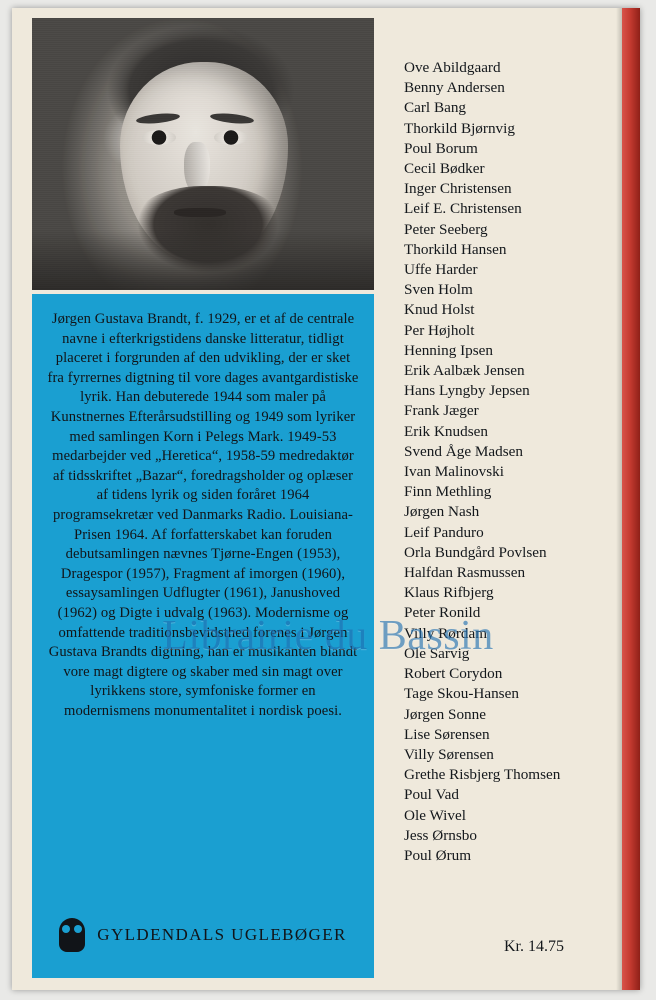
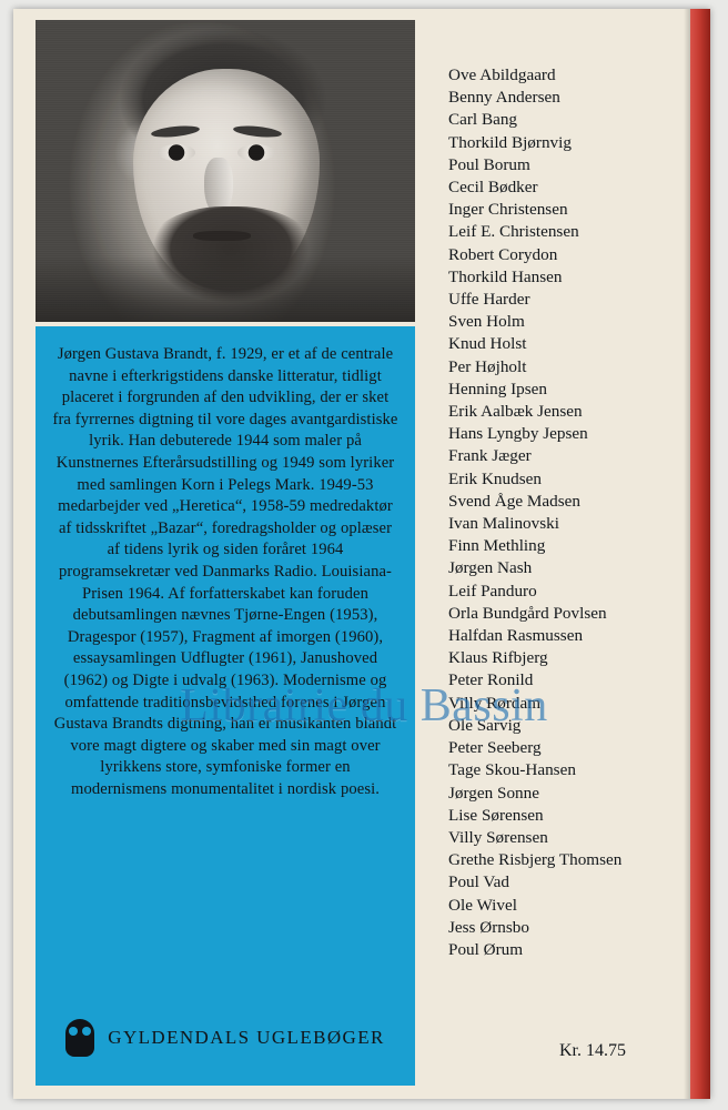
  Jørgen Gustava Brandt, f. 1929, er et af de centrale navne i efterkrigstidens danske litteratur, tidligt placeret i forgrunden af den udvikling, der er sket fra fyrrernes digtning til vore dages avantgardistiske lyrik. Han debuterede 1944 som maler på Kunstnernes Efterårsudstilling og 1949 som lyriker med samlingen Korn i Pelegs Mark. 1949-53 medarbejder ved „Heretica“, 1958-59 medredaktør af tidsskriftet „Bazar“, foredragsholder og oplæser af tidens lyrik og siden foråret 1964 programsekretær ved Danmarks Radio. Louisiana-Prisen 1964. Af forfatterskabet kan foruden debutsamlingen nævnes Tjørne-Engen (1953), Dragespor (1957), Fragment af imorgen (1960), essaysamlingen Udflugter (1961), Janushoved (1962) og Digte i udvalg (1963). Modernisme og omfattende traditionsbevidsthed forenes i Jørgen Gustava Brandts digtning, han er musikanten blandt vore magt digtere og skaber med sin magt over lyrikkens store, symfoniske former en modernismens monumentalitet i nordisk poesi.
  GYLDENDALS UGLEBØGER
  Ove Abildgaard
  Benny Andersen
  Carl Bang
  Thorkild Bjørnvig
  Poul Borum
  Cecil Bødker
  Inger Christensen
  Leif E. Christensen
- Peter Seeberg
+ Robert Corydon
  Thorkild Hansen
  Uffe Harder
  Sven Holm
  Knud Holst
  Per Højholt
  Henning Ipsen
  Erik Aalbæk Jensen
  Hans Lyngby Jepsen
  Frank Jæger
  Erik Knudsen
  Svend Åge Madsen
  Ivan Malinovski
  Finn Methling
  Jørgen Nash
  Leif Panduro
  Orla Bundgård Povlsen
  Halfdan Rasmussen
  Klaus Rifbjerg
  Peter Ronild
  Villy Rørdam
  Ole Sarvig
- Robert Corydon
+ Peter Seeberg
  Tage Skou-Hansen
  Jørgen Sonne
  Lise Sørensen
  Villy Sørensen
  Grethe Risbjerg Thomsen
  Poul Vad
  Ole Wivel
  Jess Ørnsbo
  Poul Ørum
  Kr. 14.75
  Librairie du Bassin
